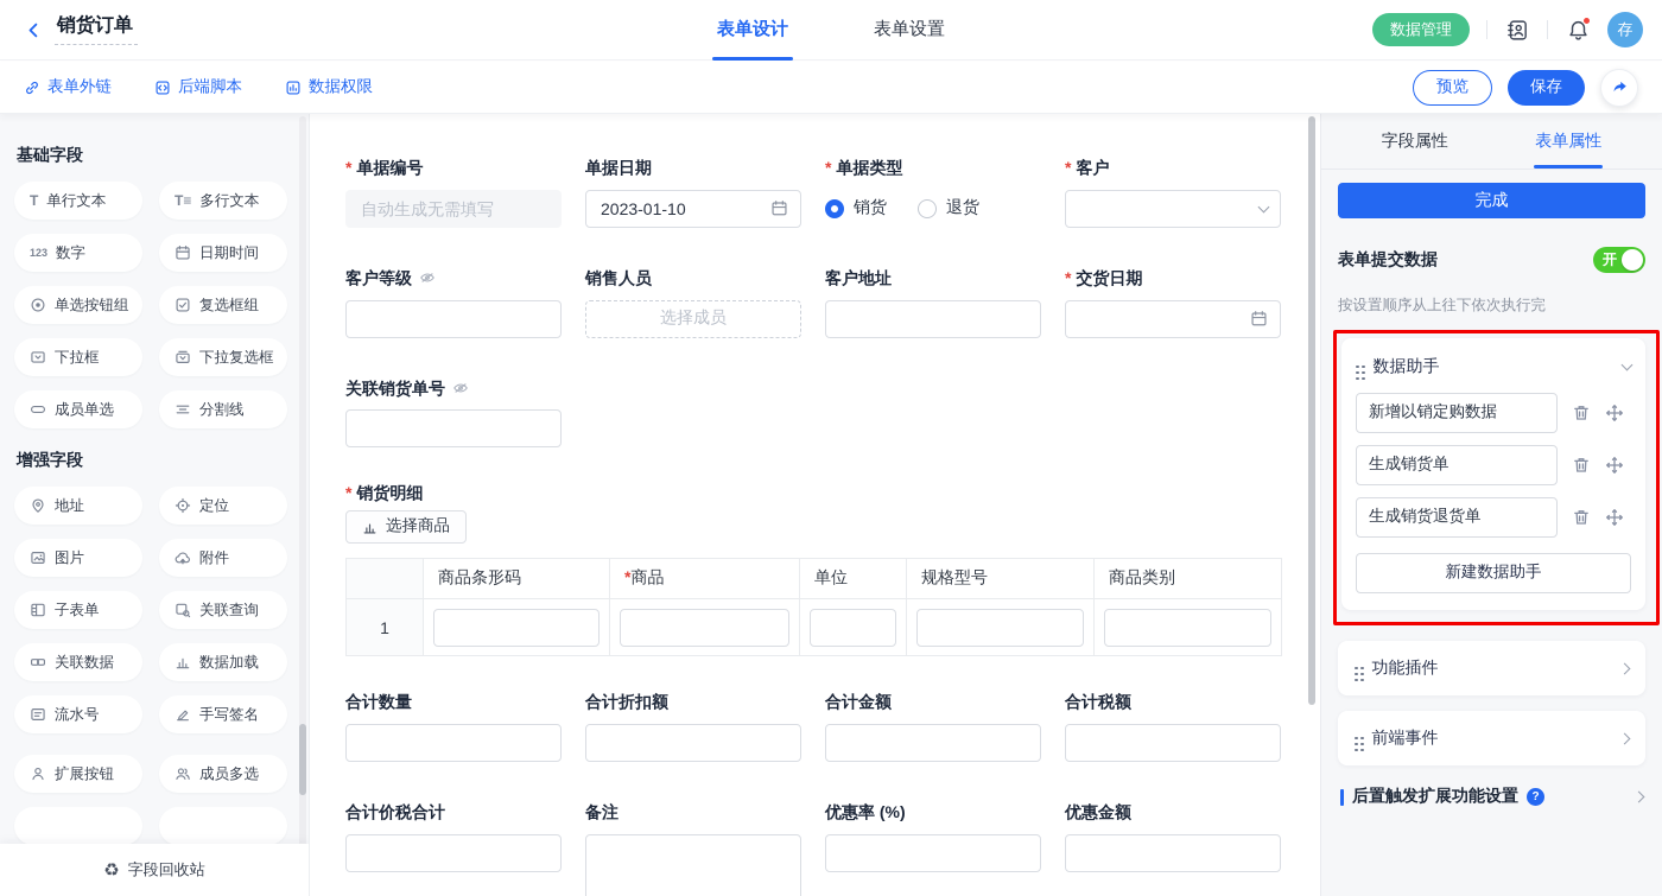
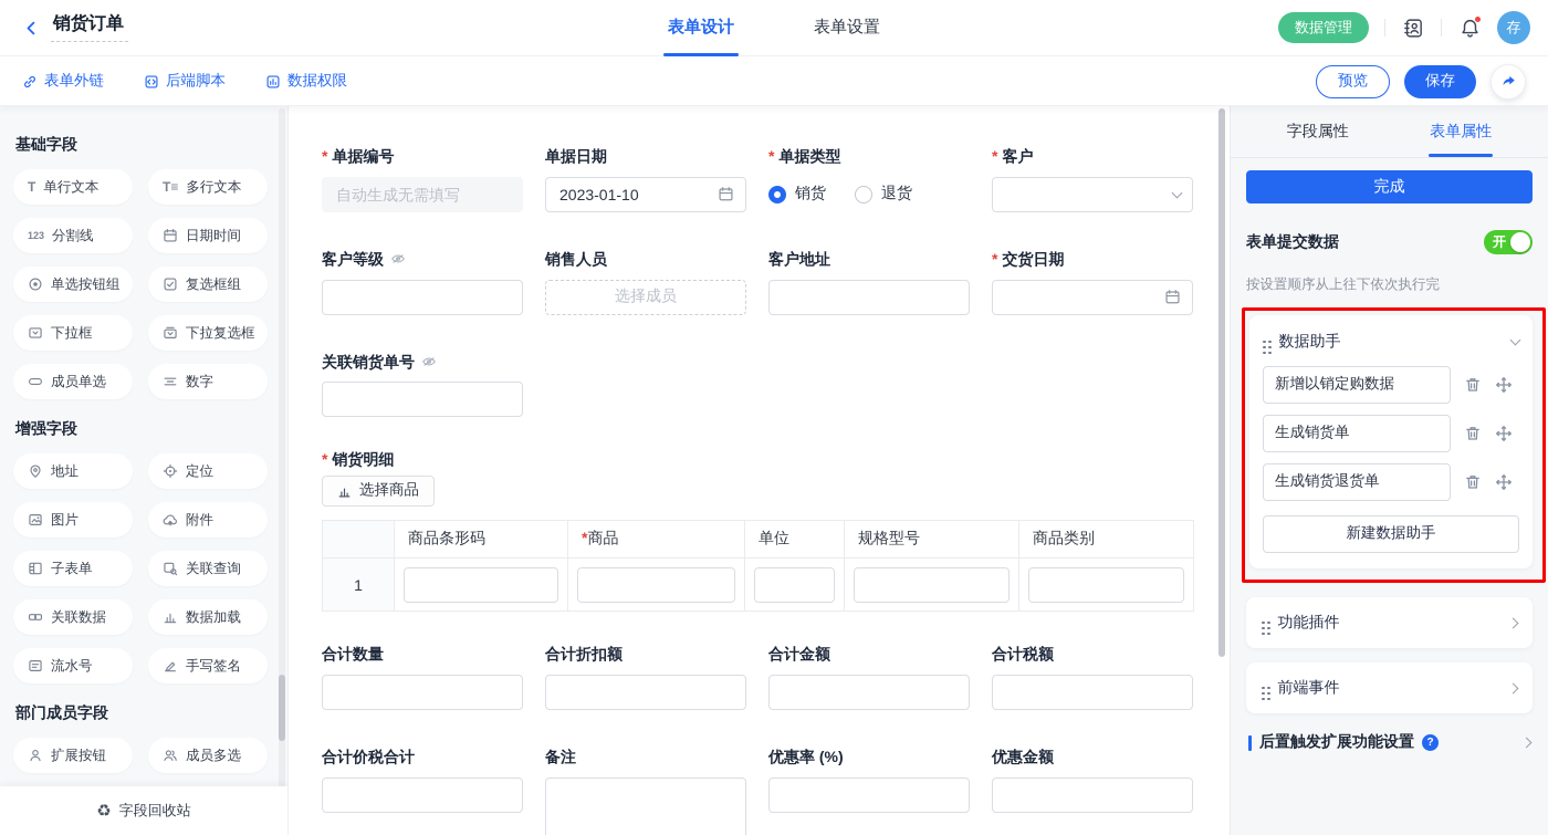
  销货订单
  表单设计
  表单设置
  数据管理
  存
  表单外链
  后端脚本
  数据权限
  预览
  保存
  基础字段
  T
  单行文本
  T≡
  多行文本
  123
- 数字
+ 分割线
  日期时间
  单选按钮组
  复选框组
  下拉框
  下拉复选框
  成员单选
- 分割线
+ 数字
  增强字段
  地址
  定位
  图片
  附件
  子表单
  关联查询
  关联数据
  数据加载
  流水号
  手写签名
+ 部门成员字段
  扩展按钮
  成员多选
  ♻
  字段回收站
  *
  单据编号
  自动生成无需填写
  单据日期
  2023-01-10
  *
  单据类型
  销货
  退货
  *
  客户
  客户等级
  销售人员
  选择成员
  客户地址
  *
  交货日期
  关联销货单号
  *
  销货明细
  选择商品
  	商品条形码	*商品	单位	规格型号	商品类别
  1
  合计数量
  合计折扣额
  合计金额
  合计税额
  合计价税合计
  备注
  优惠率 (%)
  优惠金额
  字段属性
  表单属性
  完成
  表单提交数据
  开
  按设置顺序从上往下依次执行完
  数据助手
  新增以销定购数据
  生成销货单
  生成销货退货单
  新建数据助手
  功能插件
  前端事件
  后置触发扩展功能设置
  ?
